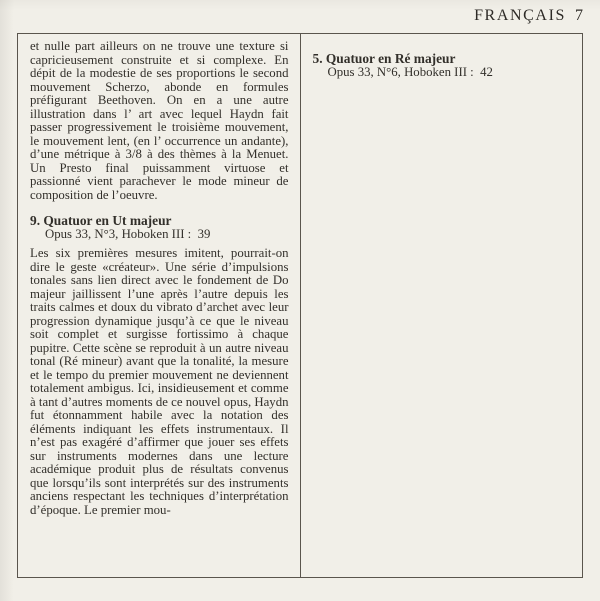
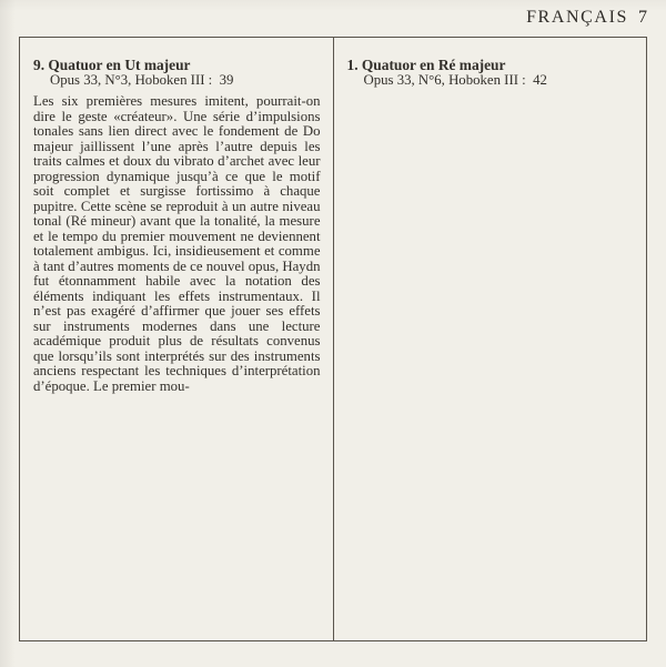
  FRANÇAIS 7
- et nulle part ailleurs on ne trouve une texture si capricieusement construite et si complexe. En dépit de la modestie de ses proportions le second mouvement Scherzo, abonde en formules préfigurant Beethoven. On en a une autre illustration dans l’ art avec lequel Haydn fait passer progressivement le troisième mouvement, le mouvement lent, (en l’ occurrence un andante), d’une métrique à 3/8 à des thèmes à la Menuet. Un Presto final puissamment virtuose et passionné vient parachever le mode mineur de composition de l’oeuvre.
  9. Quatuor en Ut majeur
  Opus 33, N°3, Hoboken III : 39
- Les six premières mesures imitent, pourrait-on dire le geste «créateur». Une série d’impulsions tonales sans lien direct avec le fondement de Do majeur jaillissent l’une après l’autre depuis les traits calmes et doux du vibrato d’archet avec leur progression dynamique jusqu’à ce que le niveau soit complet et surgisse fortissimo à chaque pupitre. Cette scène se reproduit à un autre niveau tonal (Ré mineur) avant que la tonalité, la mesure et le tempo du premier mouvement ne deviennent totalement ambigus. Ici, insidieusement et comme à tant d’autres moments de ce nouvel opus, Haydn fut étonnamment habile avec la notation des éléments indiquant les effets instrumentaux. Il n’est pas exagéré d’affirmer que jouer ses effets sur instruments modernes dans une lecture académique produit plus de résultats convenus que lorsqu’ils sont interprétés sur des instruments anciens respectant les techniques d’interprétation d’époque. Le premier mou-
+ Les six premières mesures imitent, pourrait-on dire le geste «créateur». Une série d’impulsions tonales sans lien direct avec le fondement de Do majeur jaillissent l’une après l’autre depuis les traits calmes et doux du vibrato d’archet avec leur progression dynamique jusqu’à ce que le motif soit complet et surgisse fortissimo à chaque pupitre. Cette scène se reproduit à un autre niveau tonal (Ré mineur) avant que la tonalité, la mesure et le tempo du premier mouvement ne deviennent totalement ambigus. Ici, insidieusement et comme à tant d’autres moments de ce nouvel opus, Haydn fut étonnamment habile avec la notation des éléments indiquant les effets instrumentaux. Il n’est pas exagéré d’affirmer que jouer ses effets sur instruments modernes dans une lecture académique produit plus de résultats convenus que lorsqu’ils sont interprétés sur des instruments anciens respectant les techniques d’interprétation d’époque. Le premier mou-
- 5. Quatuor en Ré majeur
+ 1. Quatuor en Ré majeur
  Opus 33, N°6, Hoboken III : 42
